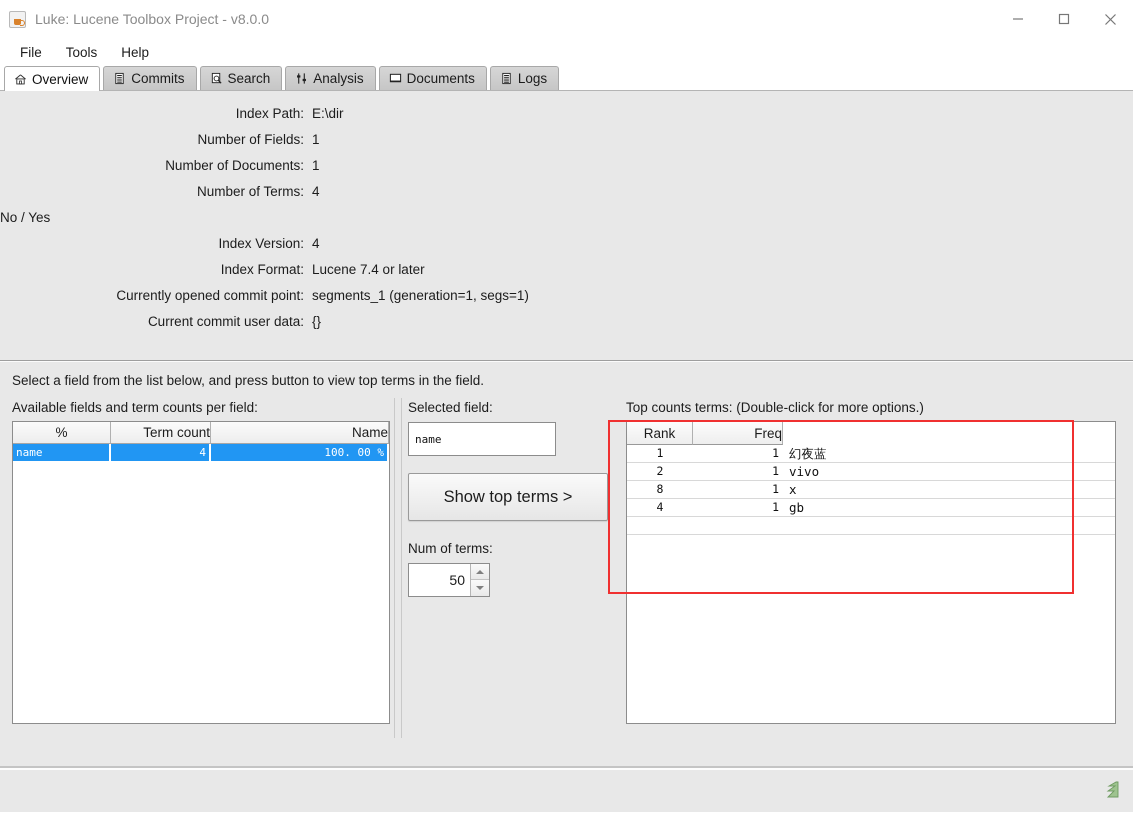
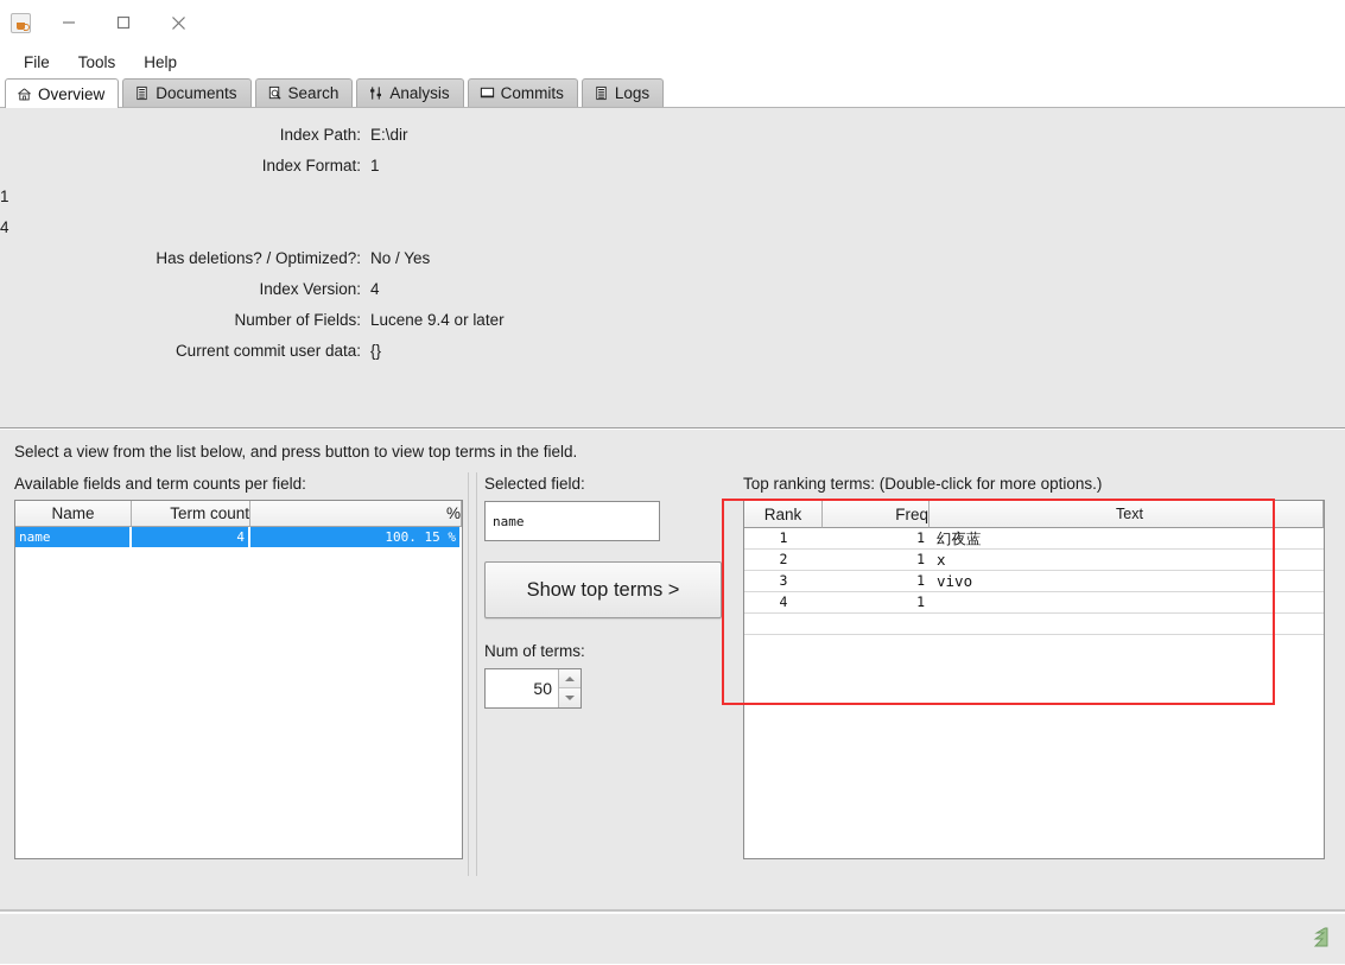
- Luke: Lucene Toolbox Project - v8.0.0
  File
  Tools
  Help
  Overview
- Commits
+ Documents
  Search
  Analysis
- Documents
+ Commits
  Logs
  Index Path:
  E:\dir
- Number of Fields:
+ Index Format:
  1
- Number of Documents:
  1
- Number of Terms:
  4
+ Has deletions? / Optimized?:
  No / Yes
  Index Version:
  4
- Index Format:
+ Number of Fields:
- Lucene 7.4 or later
+ Lucene 9.4 or later
- Currently opened commit point:
- segments_1 (generation=1, segs=1)
  Current commit user data:
  {}
- Select a field from the list below, and press button to view top terms in the field.
+ Select a view from the list below, and press button to view top terms in the field.
  Available fields and term counts per field:
- %
+ Name
  Term count
- Name
+ %
  name
  4
- 100. 00 %
+ 100. 15 %
  Selected field:
  name
  Show top terms >
  Num of terms:
  50
- Top counts terms: (Double-click for more options.)
+ Top ranking terms: (Double-click for more options.)
  Rank
  Freq
+ Text
  1
  1
  幻夜蓝
  2
  1
- vivo
+ x
- 8
+ 3
  1
- x
+ vivo
  4
  1
- gb
